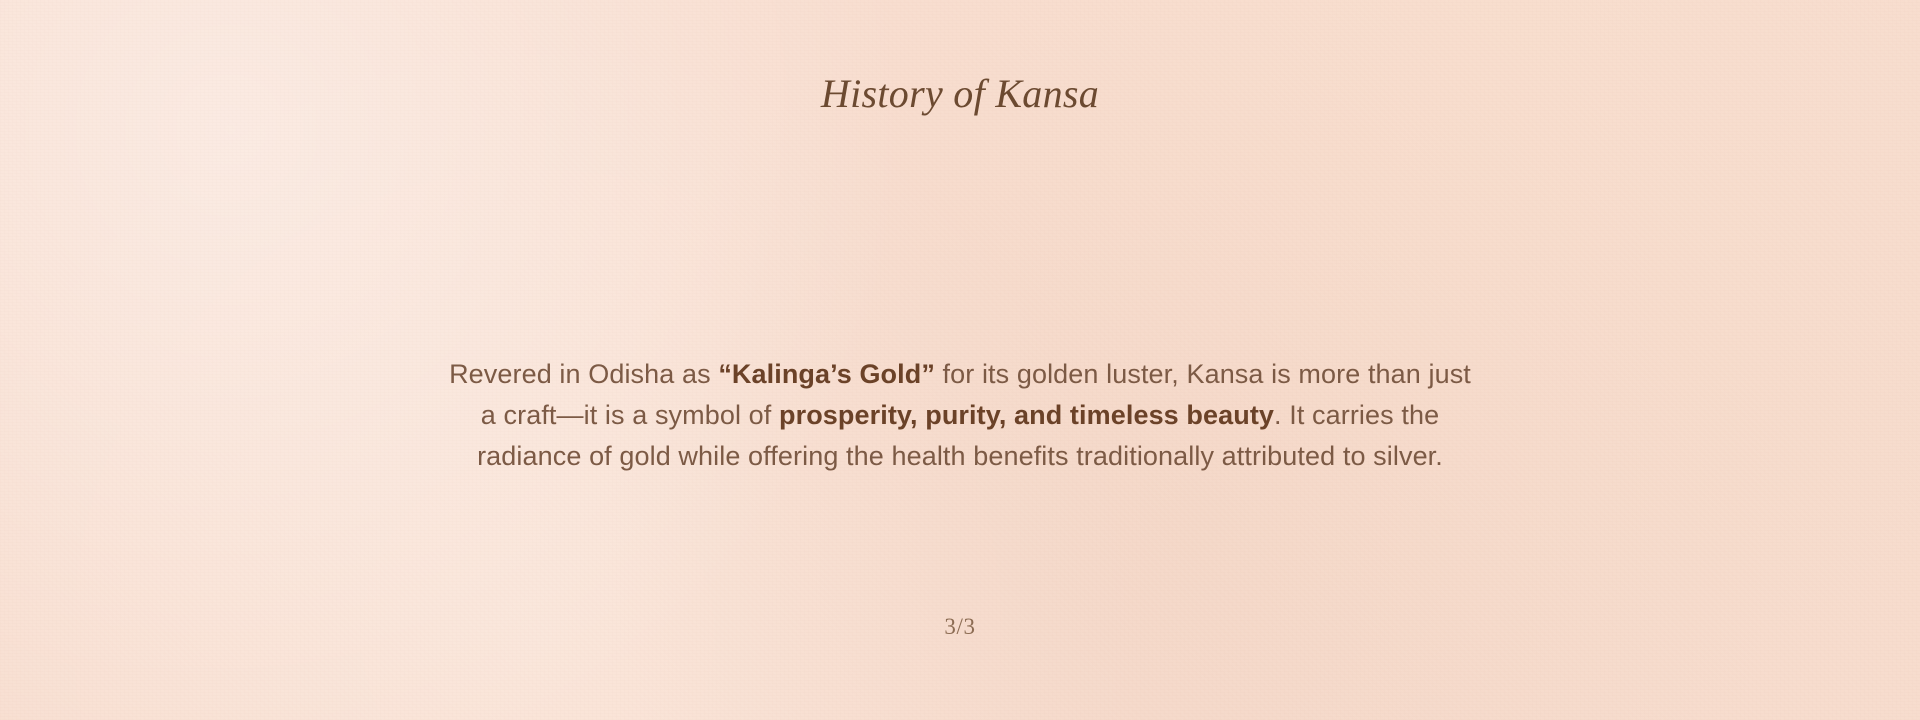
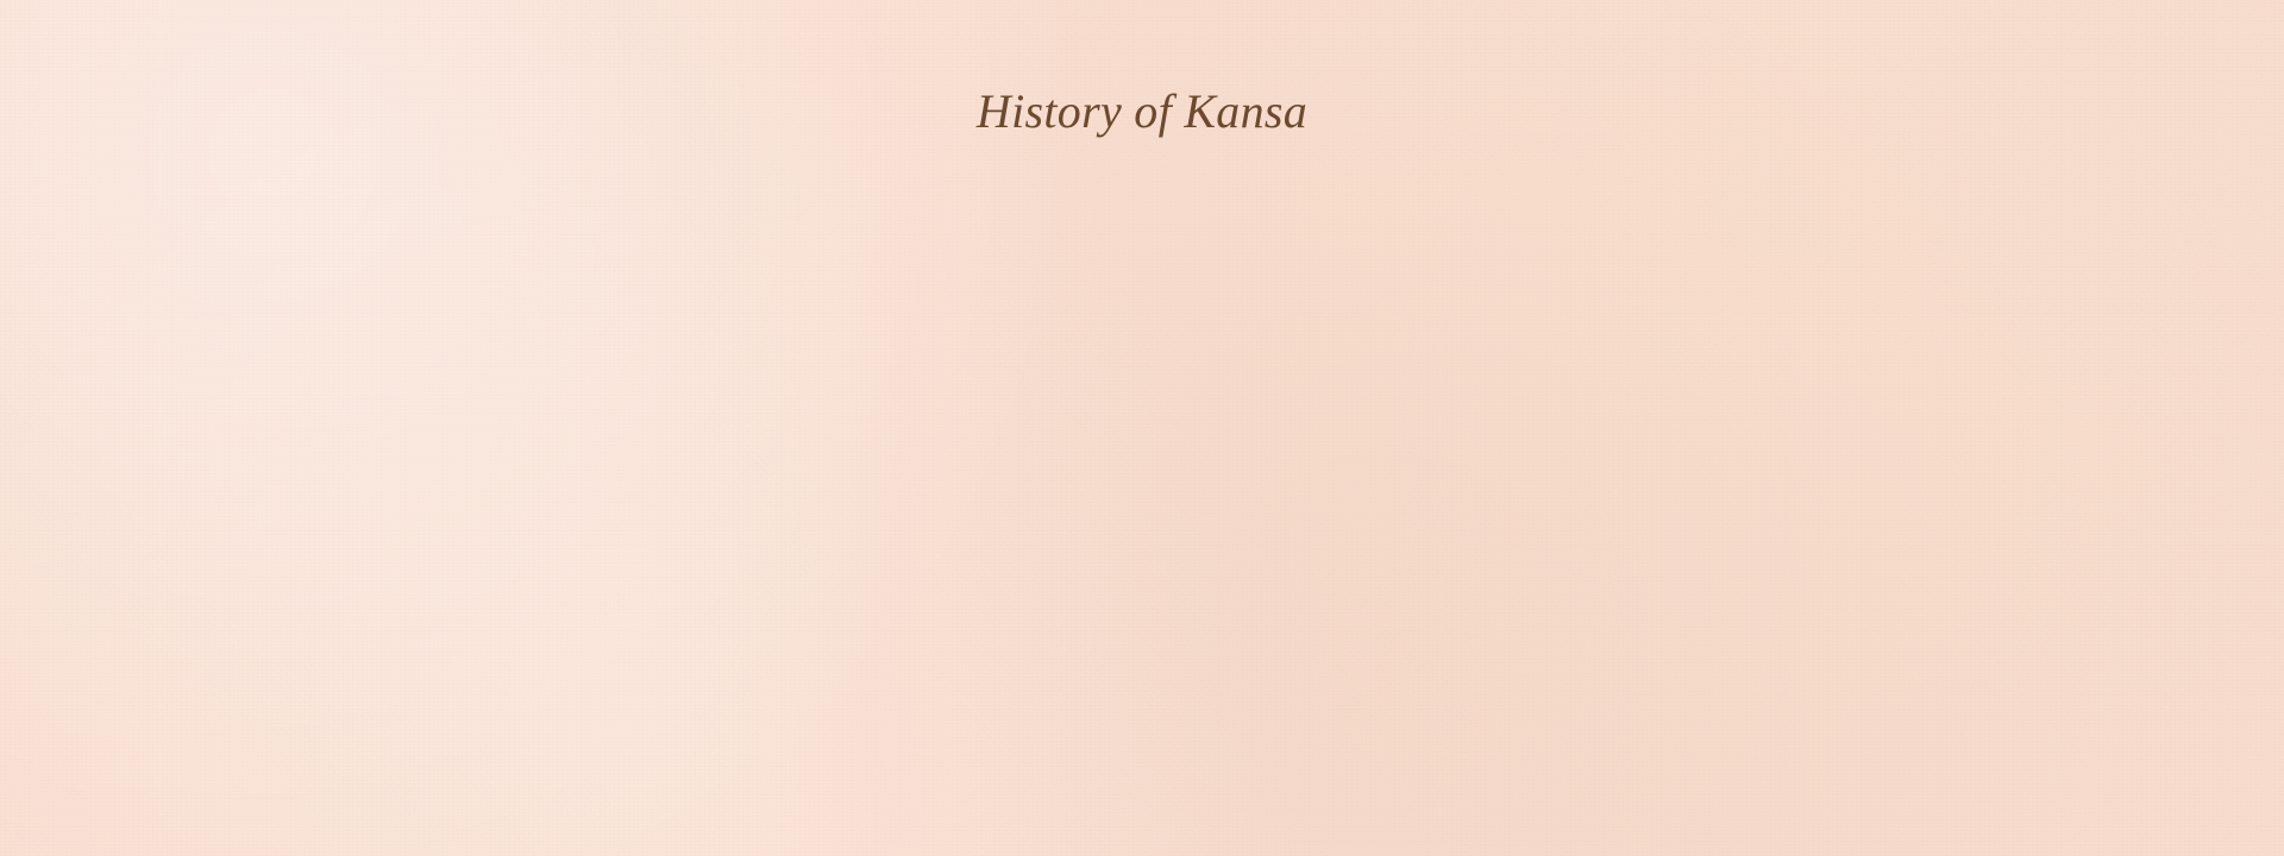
  History of Kansa
- Revered in Odisha as “Kalinga’s Gold” for its golden luster, Kansa is more than just a craft—it is a symbol of prosperity, purity, and timeless beauty. It carries the radiance of gold while offering the health benefits traditionally attributed to silver.
- 3/3
